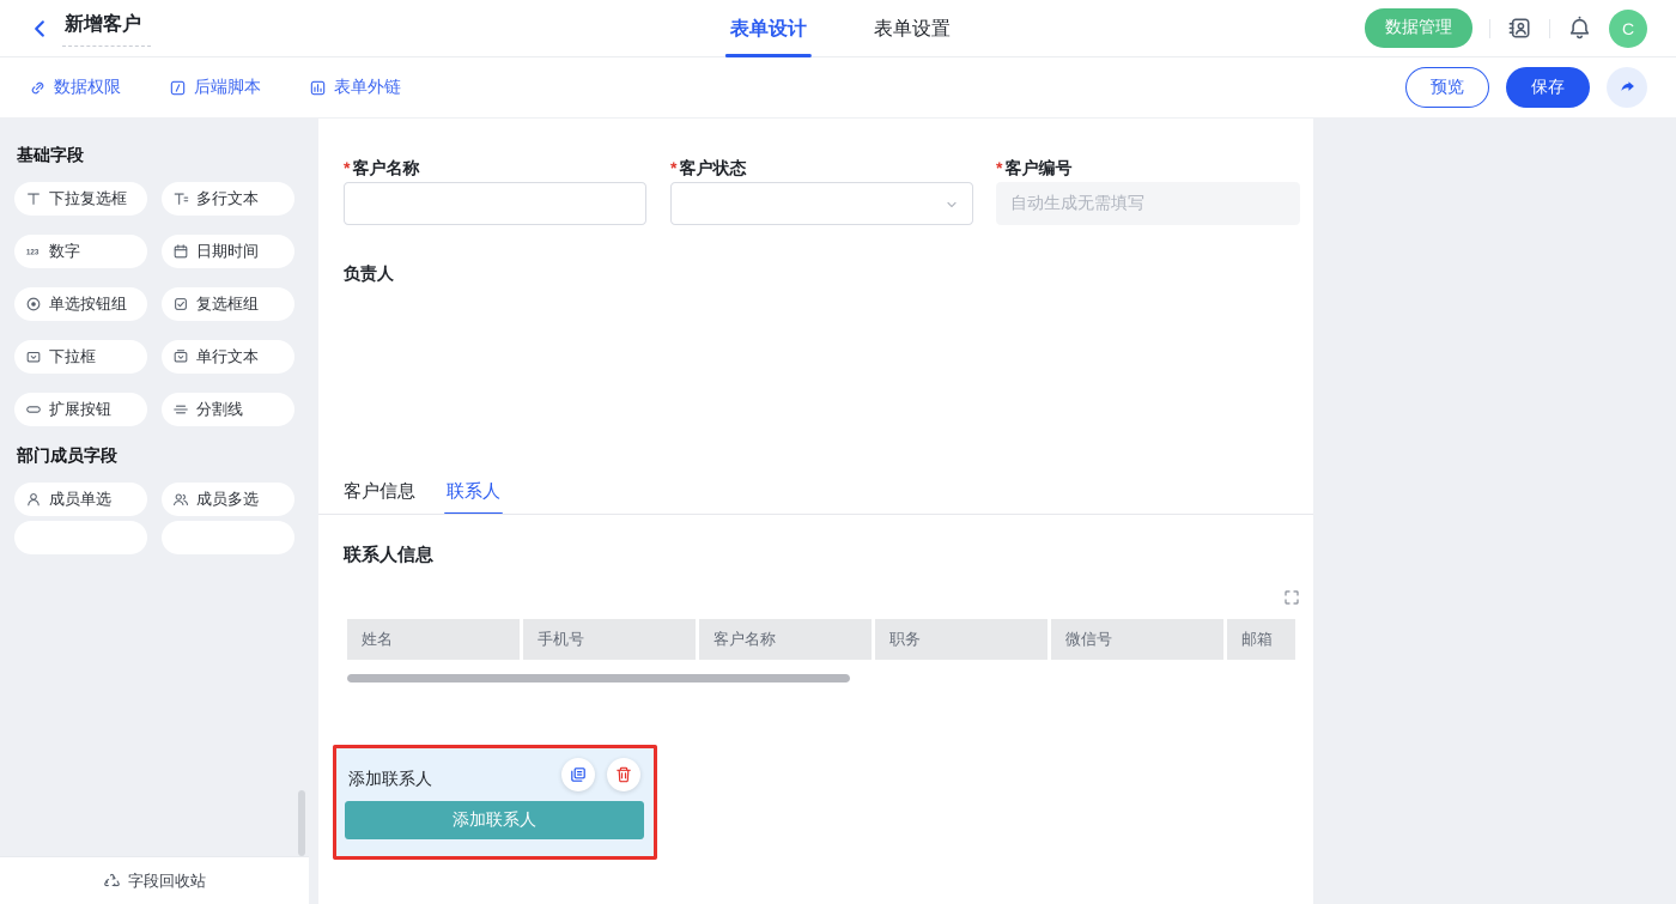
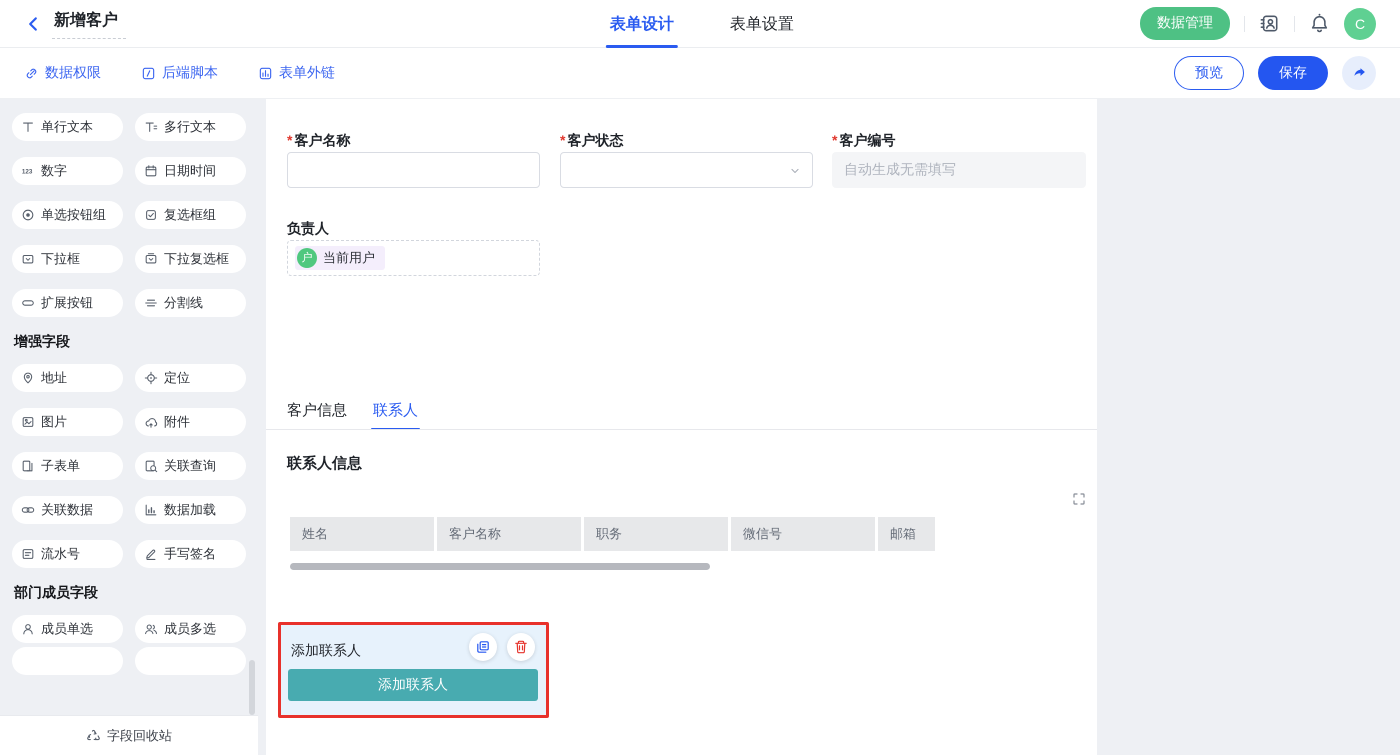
  新增客户
  表单设计
  表单设置
  数据管理
  C
  数据权限
  后端脚本
  表单外链
  预览
  保存
- 基础字段
- 下拉复选框
+ 单行文本
  多行文本
  数字
  日期时间
  单选按钮组
  复选框组
  下拉框
- 单行文本
+ 下拉复选框
  扩展按钮
  分割线
+ 增强字段
+ 地址
+ 定位
+ 图片
+ 附件
+ 子表单
+ 关联查询
+ 关联数据
+ 数据加载
+ 流水号
+ 手写签名
  部门成员字段
  成员单选
  成员多选
  字段回收站
  客户名称
  客户状态
  客户编号
  自动生成无需填写
  负责人
+ 户
+ 当前用户
  客户信息
  联系人
  联系人信息
  姓名
- 手机号
  客户名称
  职务
  微信号
  邮箱
  添加联系人
  添加联系人
